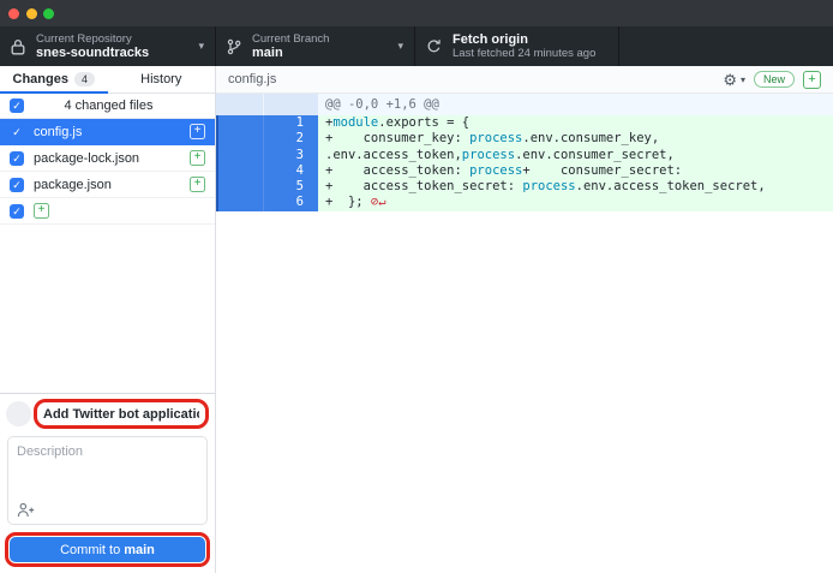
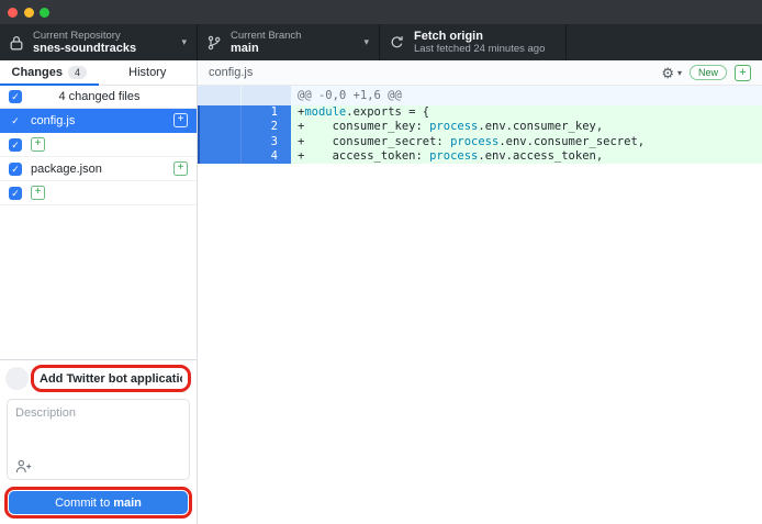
  Current Repository
  snes-soundtracks
  ▾
  Current Branch
  main
  ▾
  Fetch origin
  Last fetched 24 minutes ago
  Changes
  4
  History
  ✓
  4 changed files
  ✓
  config.js
  +
  ✓
- package-lock.json
  +
  ✓
  package.json
  +
  ✓
  +
  Add Twitter bot applicati
  Description
  Commit to
  main
  config.js
  ⚙
  ▾
  New
  +
  @@ -0,0 +1,6 @@
  1
  +module.exports = {
  2
  + consumer_key: process.env.consumer_key,
  3
- .env.access_token,process.env.consumer_secret,
+ + consumer_secret: process.env.consumer_secret,
  4
- + access_token: process+ consumer_secret:
+ + access_token: process.env.access_token,
- 5
- + access_token_secret: process.env.access_token_secret,
- 6
- + }; ⊘↵
